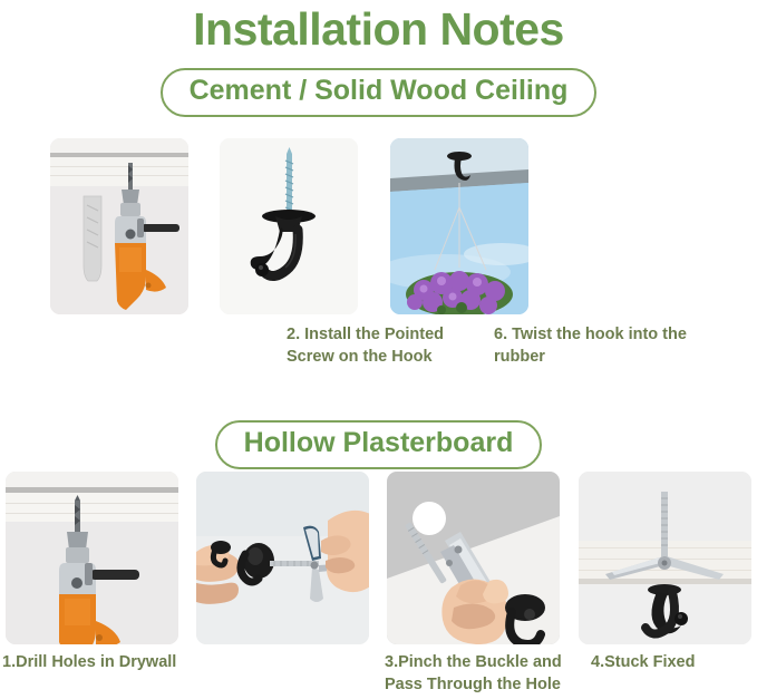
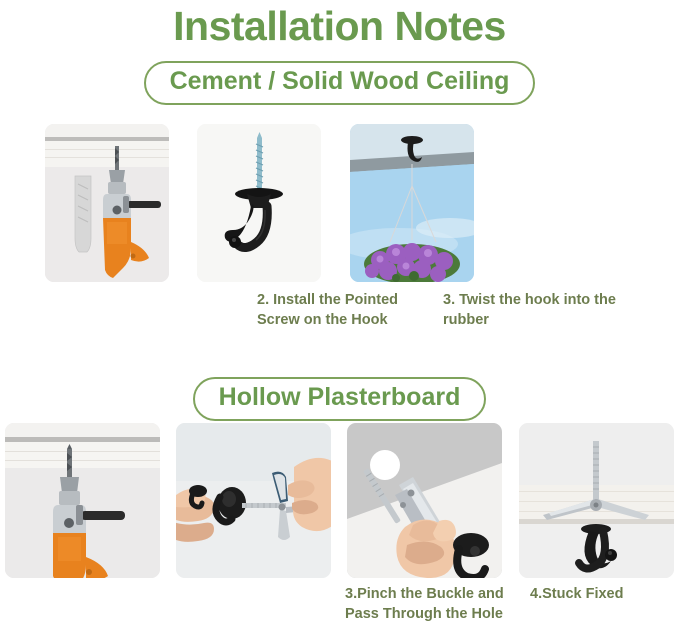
  Installation Notes
  Cement / Solid Wood Ceiling
  2. Install the Pointed Screw on the Hook
- 6. Twist the hook into the rubber
+ 3. Twist the hook into the rubber
  Hollow Plasterboard
- 1.Drill Holes in Drywall
  3.Pinch the Buckle and Pass Through the Hole
  4.Stuck Fixed
